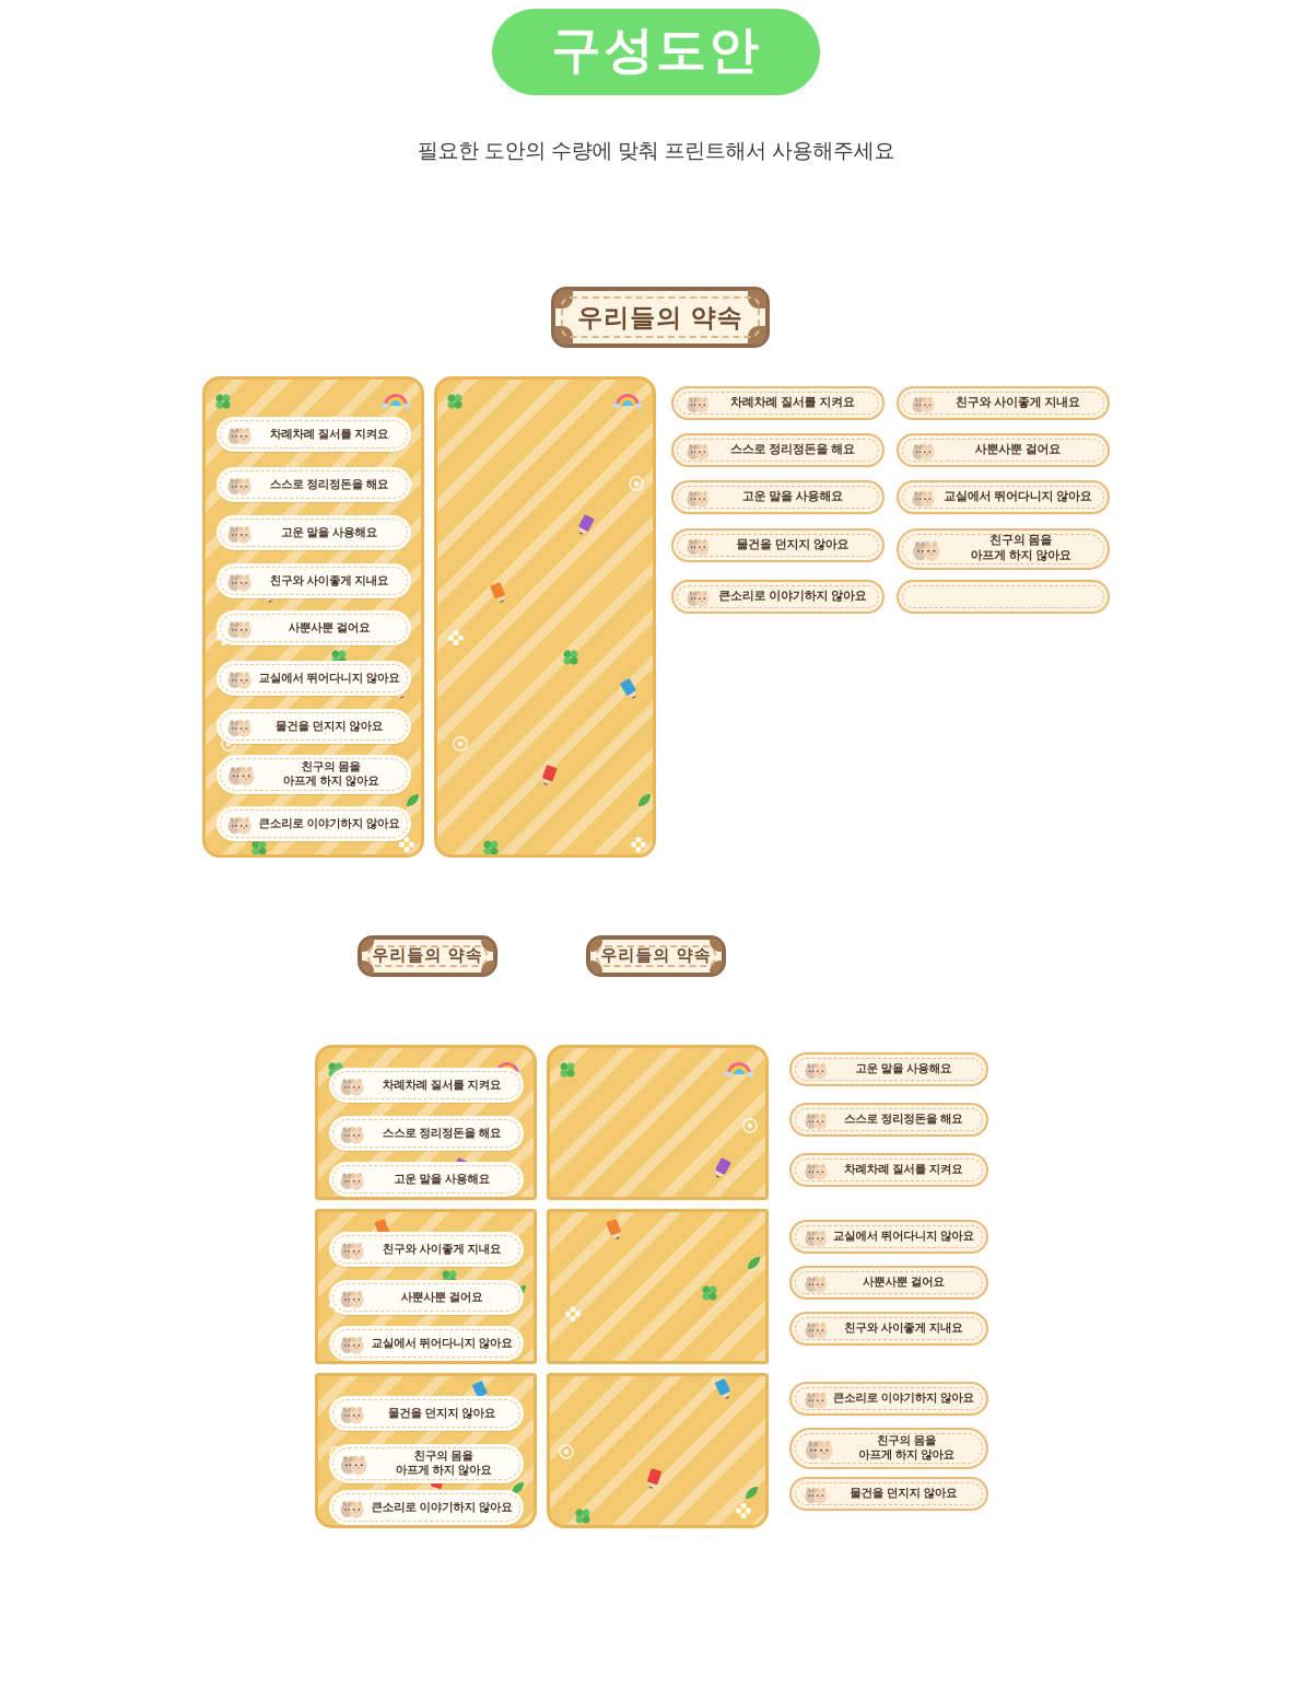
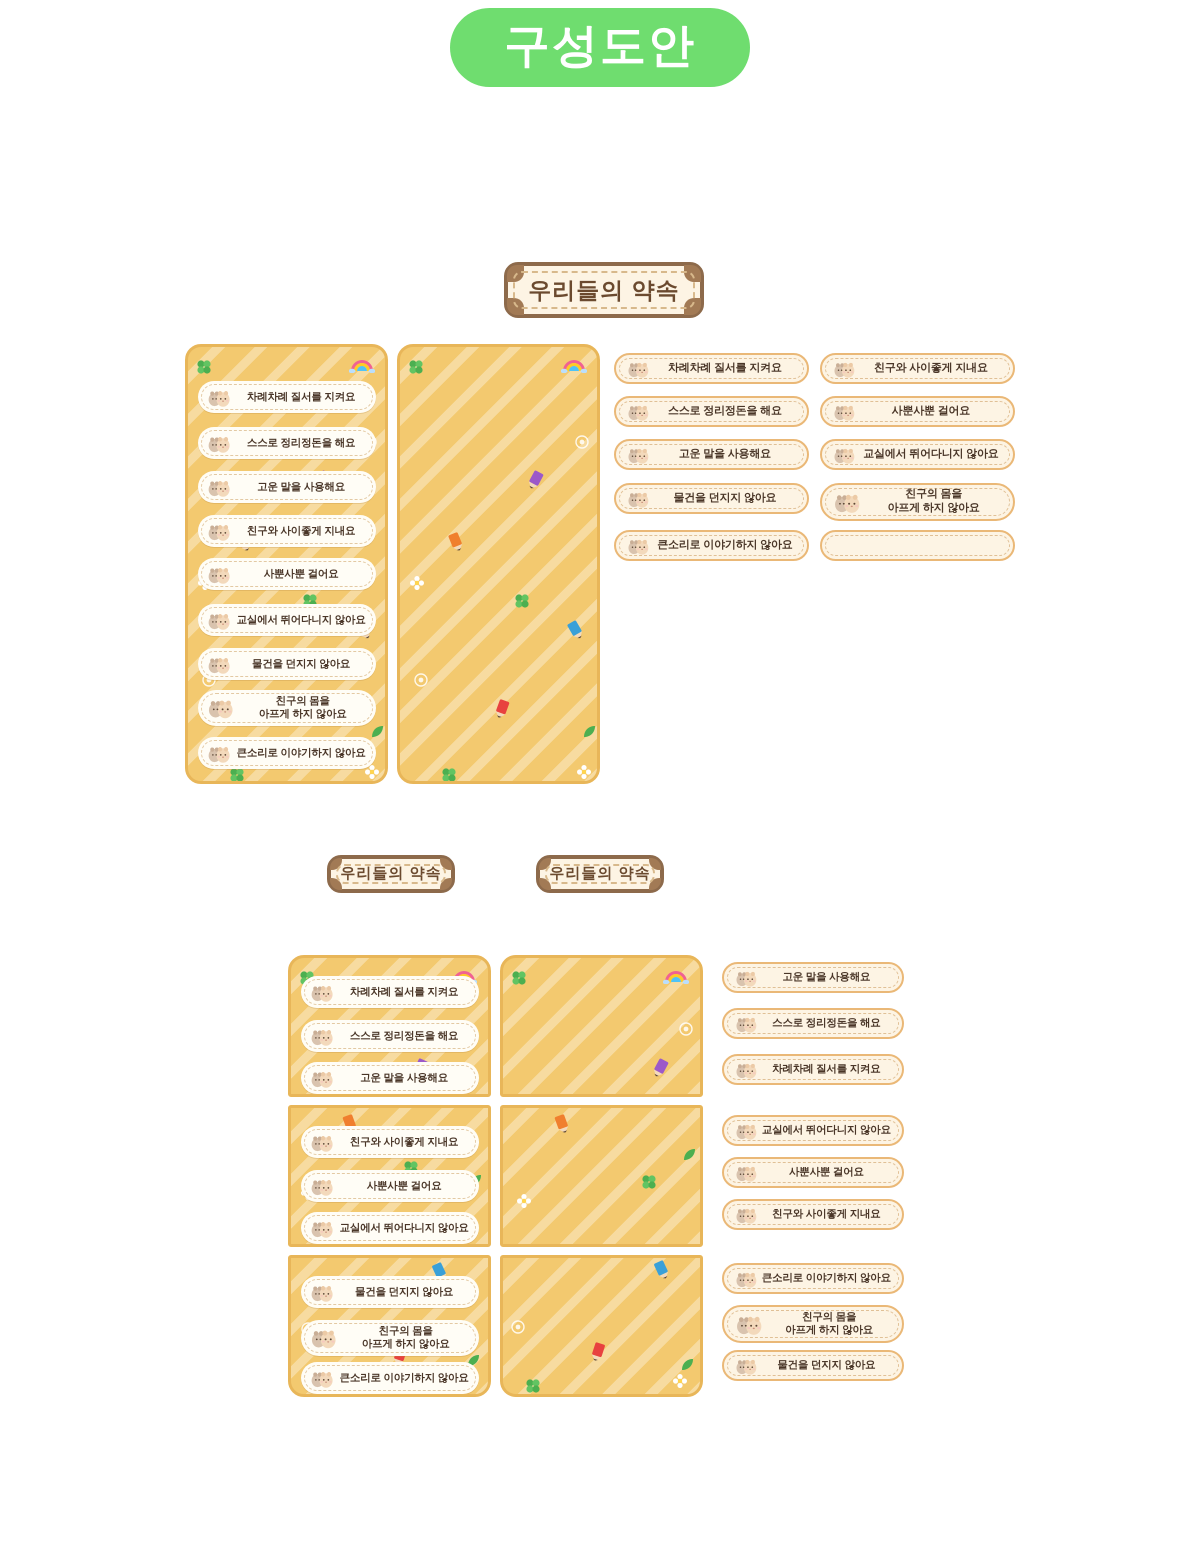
  구성도안
- 필요한 도안의 수량에 맞춰 프린트해서 사용해주세요
  우리들의 약속
  차례차례 질서를 지켜요
  스스로 정리정돈을 해요
  고운 말을 사용해요
  친구와 사이좋게 지내요
  사뿐사뿐 걸어요
  교실에서 뛰어다니지 않아요
  물건을 던지지 않아요
  친구의 몸을
  아프게 하지 않아요
  큰소리로 이야기하지 않아요
  차례차례 질서를 지켜요
  스스로 정리정돈을 해요
  고운 말을 사용해요
  물건을 던지지 않아요
  큰소리로 이야기하지 않아요
  친구와 사이좋게 지내요
  사뿐사뿐 걸어요
  교실에서 뛰어다니지 않아요
  친구의 몸을
  아프게 하지 않아요
  우리들의 약속
  우리들의 약속
  차례차례 질서를 지켜요
  스스로 정리정돈을 해요
  고운 말을 사용해요
  친구와 사이좋게 지내요
  사뿐사뿐 걸어요
  교실에서 뛰어다니지 않아요
  물건을 던지지 않아요
  친구의 몸을
  아프게 하지 않아요
  큰소리로 이야기하지 않아요
  고운 말을 사용해요
  스스로 정리정돈을 해요
  차례차례 질서를 지켜요
  교실에서 뛰어다니지 않아요
  사뿐사뿐 걸어요
  친구와 사이좋게 지내요
  큰소리로 이야기하지 않아요
  친구의 몸을
  아프게 하지 않아요
  물건을 던지지 않아요
